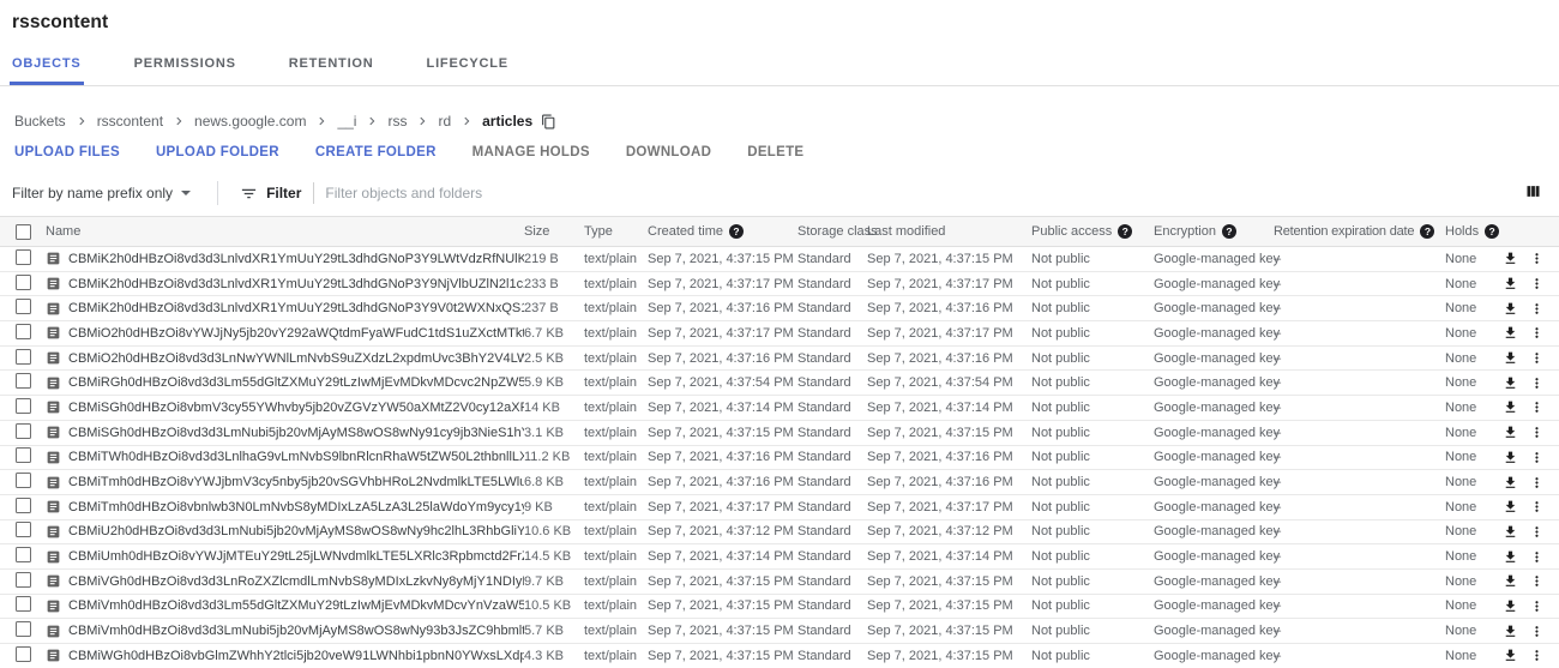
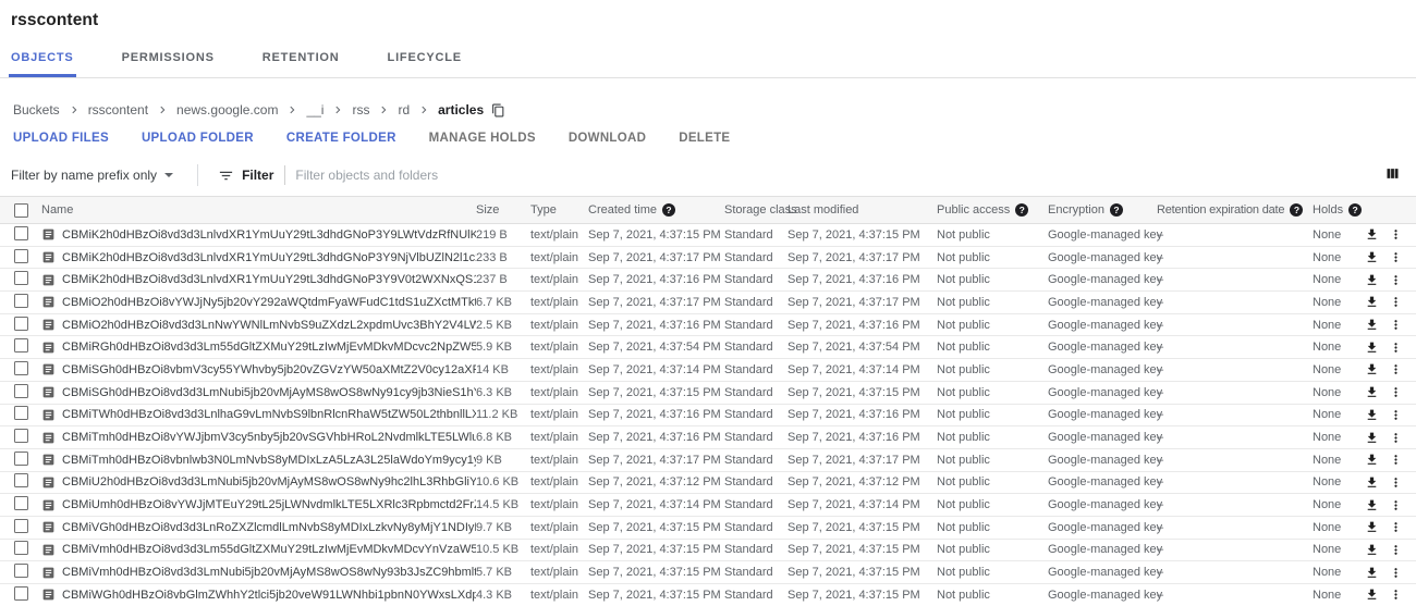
  rsscontent
  OBJECTS
  PERMISSIONS
  RETENTION
  LIFECYCLE
  Buckets
  rsscontent
  news.google.com
  __i
  rss
  rd
  articles
  UPLOAD FILES
  UPLOAD FOLDER
  CREATE FOLDER
  MANAGE HOLDS
  DOWNLOAD
  DELETE
  Filter by name prefix only
  Filter
  Filter objects and folders
  Name
  Size
  Type
  Created time
  ?
  Storage cla
  Last modified
  Public access
  ?
  Encryption
  ?
  Retention expiration date
  ?
  Holds
  ?
  CBMiK2h0dHBzOi8vd3d3LnlvdXR1YmUuY29tL3dhdGNoP3Y9LWtVdzRfNUlK
  219 B
  text/plain
  Sep 7, 2021, 4:37:15 PM
  Standard
  Sep 7, 2021, 4:37:15 PM
  Not public
  Google-managed ke
  –
  None
  CBMiK2h0dHBzOi8vd3d3LnlvdXR1YmUuY29tL3dhdGNoP3Y9NjVlbUZlN2l1c
  233 B
  text/plain
  Sep 7, 2021, 4:37:17 PM
  Standard
  Sep 7, 2021, 4:37:17 PM
  Not public
  Google-managed ke
  –
  None
  CBMiK2h0dHBzOi8vd3d3LnlvdXR1YmUuY29tL3dhdGNoP3Y9V0t2WXNxQS
  237 B
  text/plain
  Sep 7, 2021, 4:37:16 PM
  Standard
  Sep 7, 2021, 4:37:16 PM
  Not public
  Google-managed ke
  –
  None
  CBMiO2h0dHBzOi8vYWJjNy5jb20vY292aWQtdmFyaWFudC1tdS1uZXctMTkt
  6.7 KB
  text/plain
  Sep 7, 2021, 4:37:17 PM
  Standard
  Sep 7, 2021, 4:37:17 PM
  Not public
  Google-managed ke
  –
  None
  CBMiO2h0dHBzOi8vd3d3LnNwYWNlLmNvbS9uZXdzL2xpdmUvc3BhY2V4LW
  2.5 KB
  text/plain
  Sep 7, 2021, 4:37:16 PM
  Standard
  Sep 7, 2021, 4:37:16 PM
  Not public
  Google-managed ke
  –
  None
  CBMiRGh0dHBzOi8vd3d3Lm55dGltZXMuY29tLzIwMjEvMDkvMDcvc2NpZW5
  5.9 KB
  text/plain
  Sep 7, 2021, 4:37:54 PM
  Standard
  Sep 7, 2021, 4:37:54 PM
  Not public
  Google-managed ke
  –
  None
  CBMiSGh0dHBzOi8vbmV3cy55YWhvby5jb20vZGVzYW50aXMtZ2V0cy12aX
  14 KB
  text/plain
  Sep 7, 2021, 4:37:14 PM
  Standard
  Sep 7, 2021, 4:37:14 PM
  Not public
  Google-managed ke
  –
  None
  CBMiSGh0dHBzOi8vd3d3LmNubi5jb20vMjAyMS8wOS8wNy91cy9jb3NieS1h
- 3.1 KB
+ 6.3 KB
  text/plain
  Sep 7, 2021, 4:37:15 PM
  Standard
  Sep 7, 2021, 4:37:15 PM
  Not public
  Google-managed ke
  –
  None
  CBMiTWh0dHBzOi8vd3d3LnlhaG9vLmNvbS9lbnRlcnRhaW5tZW50L2thbnllLX
  11.2 KB
  text/plain
  Sep 7, 2021, 4:37:16 PM
  Standard
  Sep 7, 2021, 4:37:16 PM
  Not public
  Google-managed ke
  –
  None
  CBMiTmh0dHBzOi8vYWJjbmV3cy5nby5jb20vSGVhbHRoL2NvdmlkLTE5LWlu
  6.8 KB
  text/plain
  Sep 7, 2021, 4:37:16 PM
  Standard
  Sep 7, 2021, 4:37:16 PM
  Not public
  Google-managed ke
  –
  None
  CBMiTmh0dHBzOi8vbnlwb3N0LmNvbS8yMDIxLzA5LzA3L25laWdoYm9ycy1
  9 KB
  text/plain
  Sep 7, 2021, 4:37:17 PM
  Standard
  Sep 7, 2021, 4:37:17 PM
  Not public
  Google-managed ke
  –
  None
  CBMiU2h0dHBzOi8vd3d3LmNubi5jb20vMjAyMS8wOS8wNy9hc2lhL3RhbGliY
  10.6 KB
  text/plain
  Sep 7, 2021, 4:37:12 PM
  Standard
  Sep 7, 2021, 4:37:12 PM
  Not public
  Google-managed ke
  –
  None
  CBMiUmh0dHBzOi8vYWJjMTEuY29tL25jLWNvdmlkLTE5LXRlc3Rpbmctd2Fr
  14.5 KB
  text/plain
  Sep 7, 2021, 4:37:14 PM
  Standard
  Sep 7, 2021, 4:37:14 PM
  Not public
  Google-managed ke
  –
  None
  CBMiVGh0dHBzOi8vd3d3LnRoZXZlcmdlLmNvbS8yMDIxLzkvNy8yMjY1NDIy
  9.7 KB
  text/plain
  Sep 7, 2021, 4:37:15 PM
  Standard
  Sep 7, 2021, 4:37:15 PM
  Not public
  Google-managed ke
  –
  None
  CBMiVmh0dHBzOi8vd3d3Lm55dGltZXMuY29tLzIwMjEvMDkvMDcvYnVzaW5
  10.5 KB
  text/plain
  Sep 7, 2021, 4:37:15 PM
  Standard
  Sep 7, 2021, 4:37:15 PM
  Not public
  Google-managed ke
  –
  None
  CBMiVmh0dHBzOi8vd3d3LmNubi5jb20vMjAyMS8wOS8wNy93b3JsZC9hbmlt
  5.7 KB
  text/plain
  Sep 7, 2021, 4:37:15 PM
  Standard
  Sep 7, 2021, 4:37:15 PM
  Not public
  Google-managed ke
  –
  None
  CBMiWGh0dHBzOi8vbGlmZWhhY2tlci5jb20veW91LWNhbi1pbnN0YWxsLXdp
  4.3 KB
  text/plain
  Sep 7, 2021, 4:37:15 PM
  Standard
  Sep 7, 2021, 4:37:15 PM
  Not public
  Google-managed ke
  –
  None
